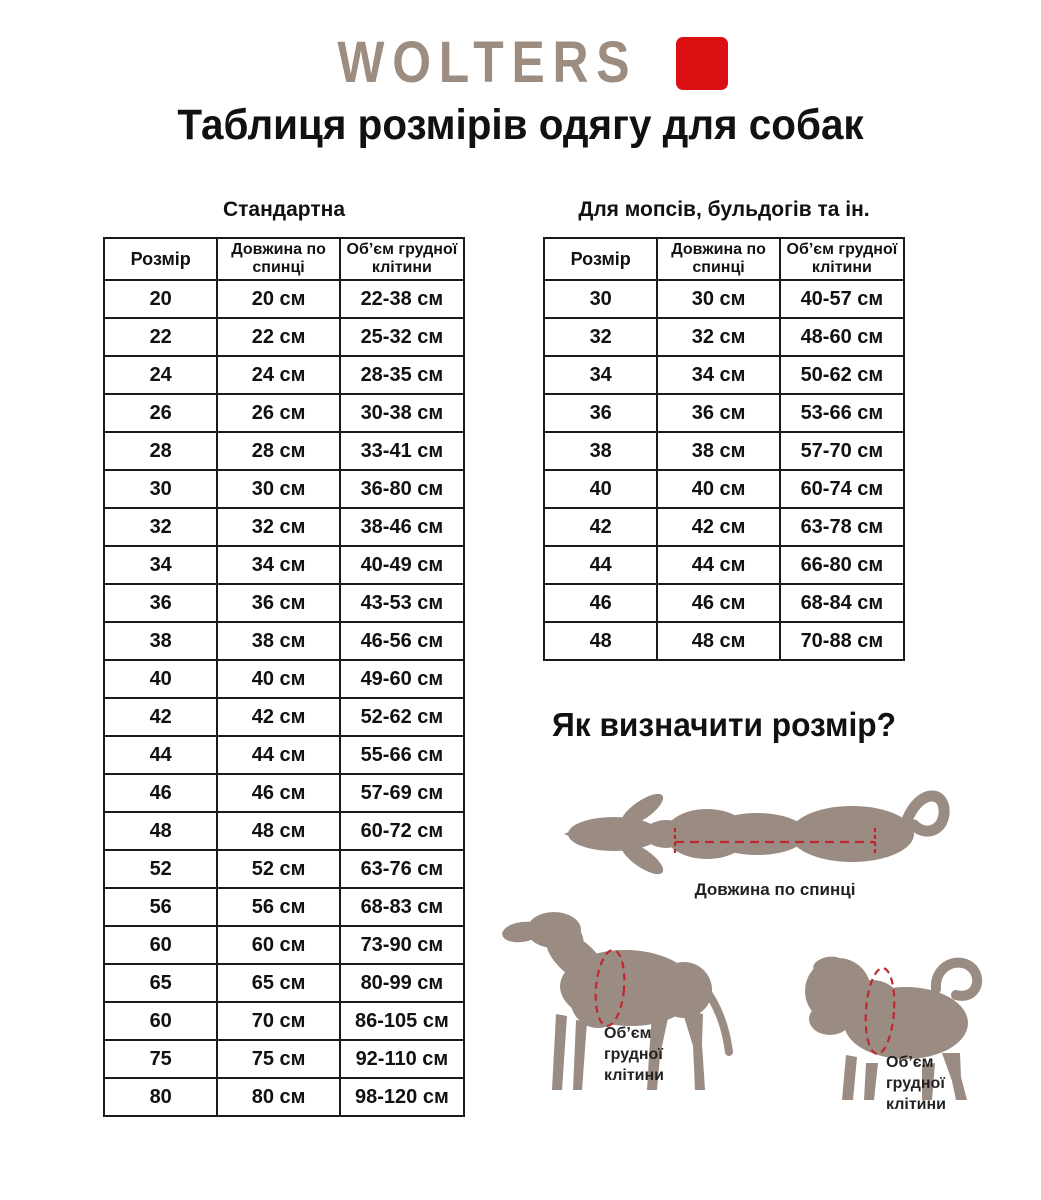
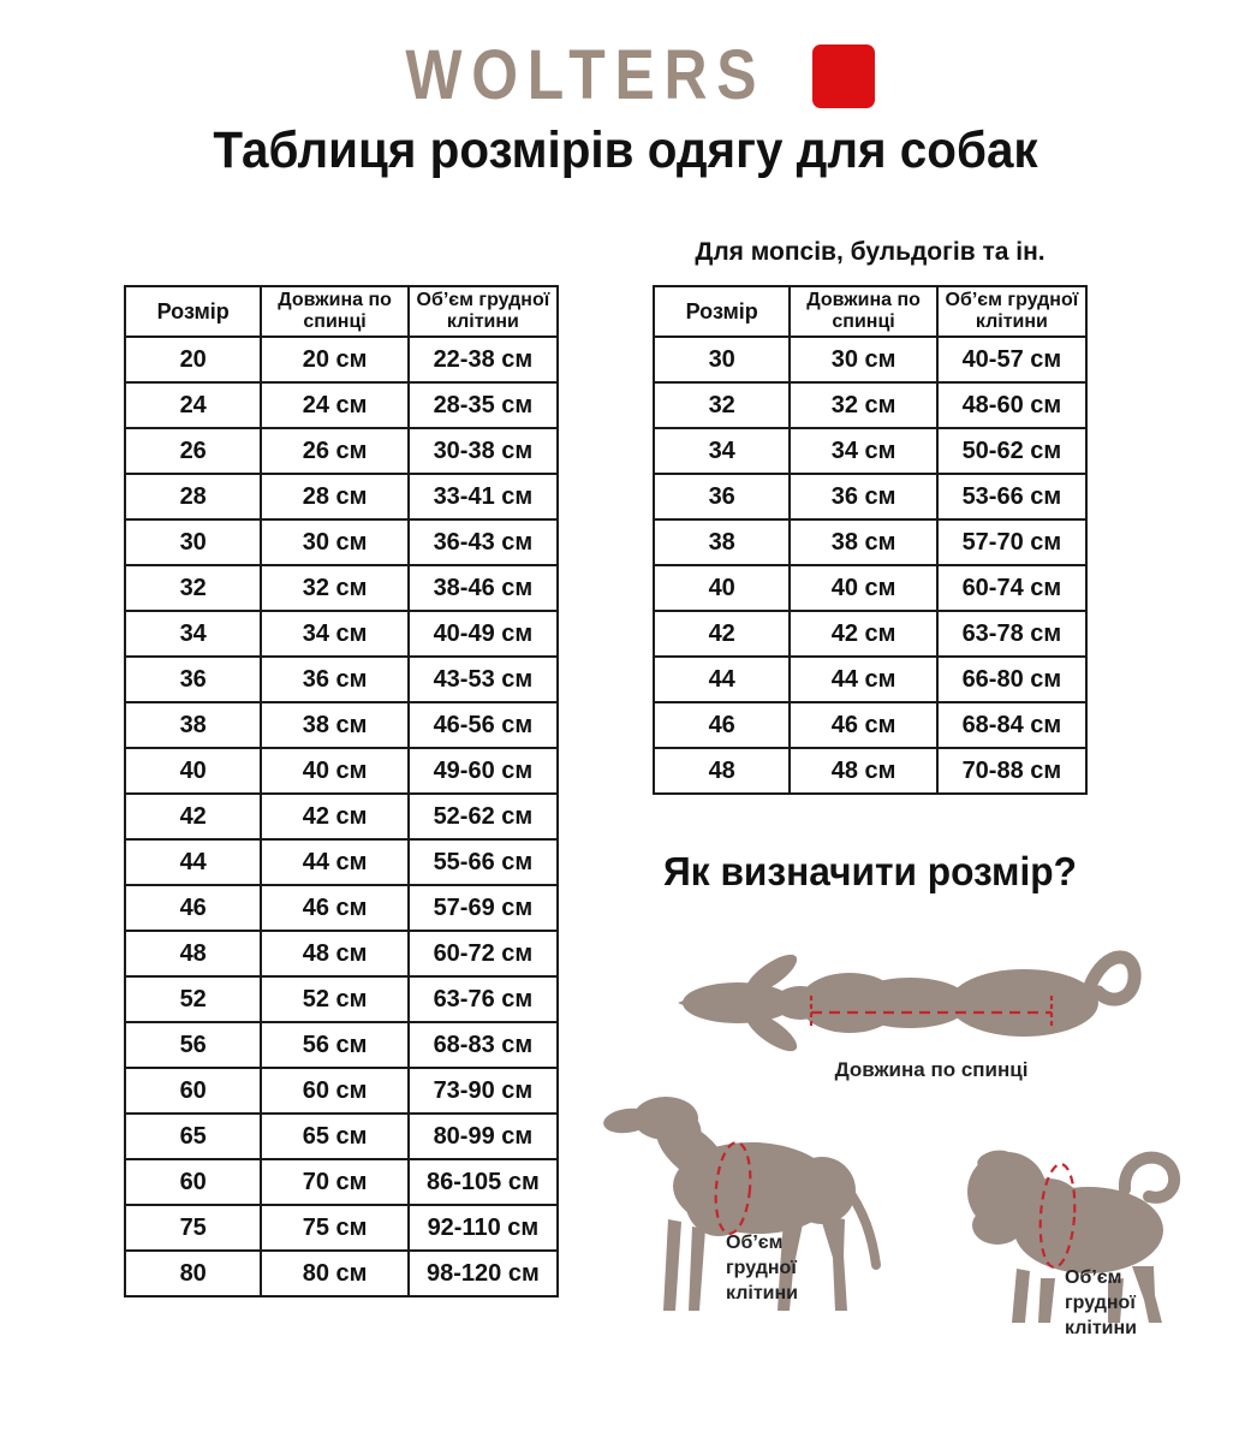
  WOLTERS
  Таблиця розмірів одягу для собак
- Стандартна
  Для мопсів, бульдогів та ін.
  Розмір	Довжина по спинці	Об’єм грудної клітини
  20	20 см	22-38 см
- 22	22 см	25-32 см
  24	24 см	28-35 см
  26	26 см	30-38 см
  28	28 см	33-41 см
- 30	30 см	36-80 см
+ 30	30 см	36-43 см
  32	32 см	38-46 см
  34	34 см	40-49 см
  36	36 см	43-53 см
  38	38 см	46-56 см
  40	40 см	49-60 см
  42	42 см	52-62 см
  44	44 см	55-66 см
  46	46 см	57-69 см
  48	48 см	60-72 см
  52	52 см	63-76 см
  56	56 см	68-83 см
  60	60 см	73-90 см
  65	65 см	80-99 см
  60	70 см	86-105 см
  75	75 см	92-110 см
  80	80 см	98-120 см
  Розмір	Довжина по спинці	Об’єм грудної клітини
  30	30 см	40-57 см
  32	32 см	48-60 см
  34	34 см	50-62 см
  36	36 см	53-66 см
  38	38 см	57-70 см
  40	40 см	60-74 см
  42	42 см	63-78 см
  44	44 см	66-80 см
  46	46 см	68-84 см
  48	48 см	70-88 см
  Як визначити розмір?
  Довжина по спинці
  Об’єм
  грудної
  клітини
  Об’єм
  грудної
  клітини
